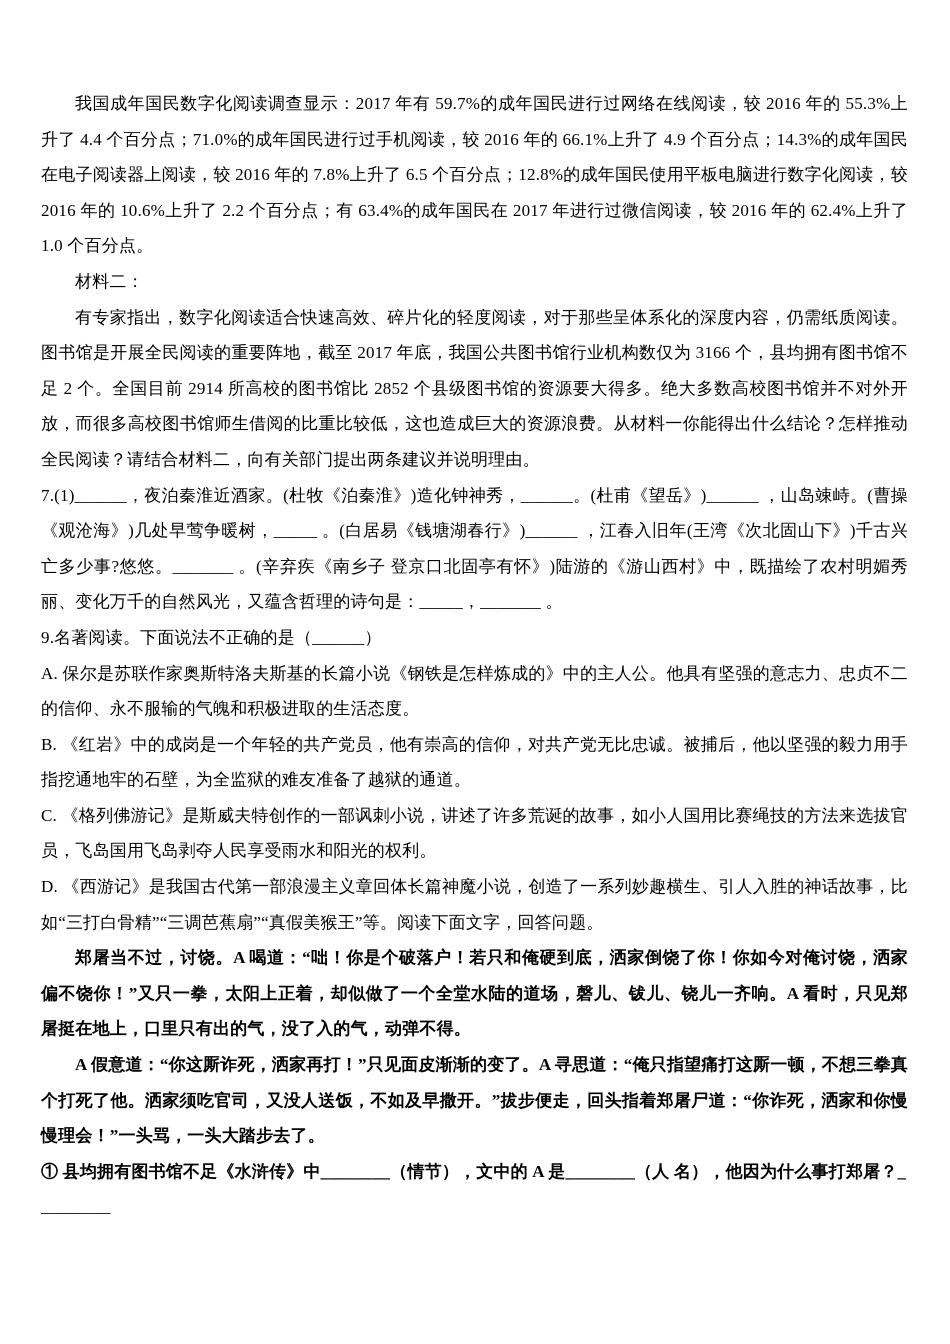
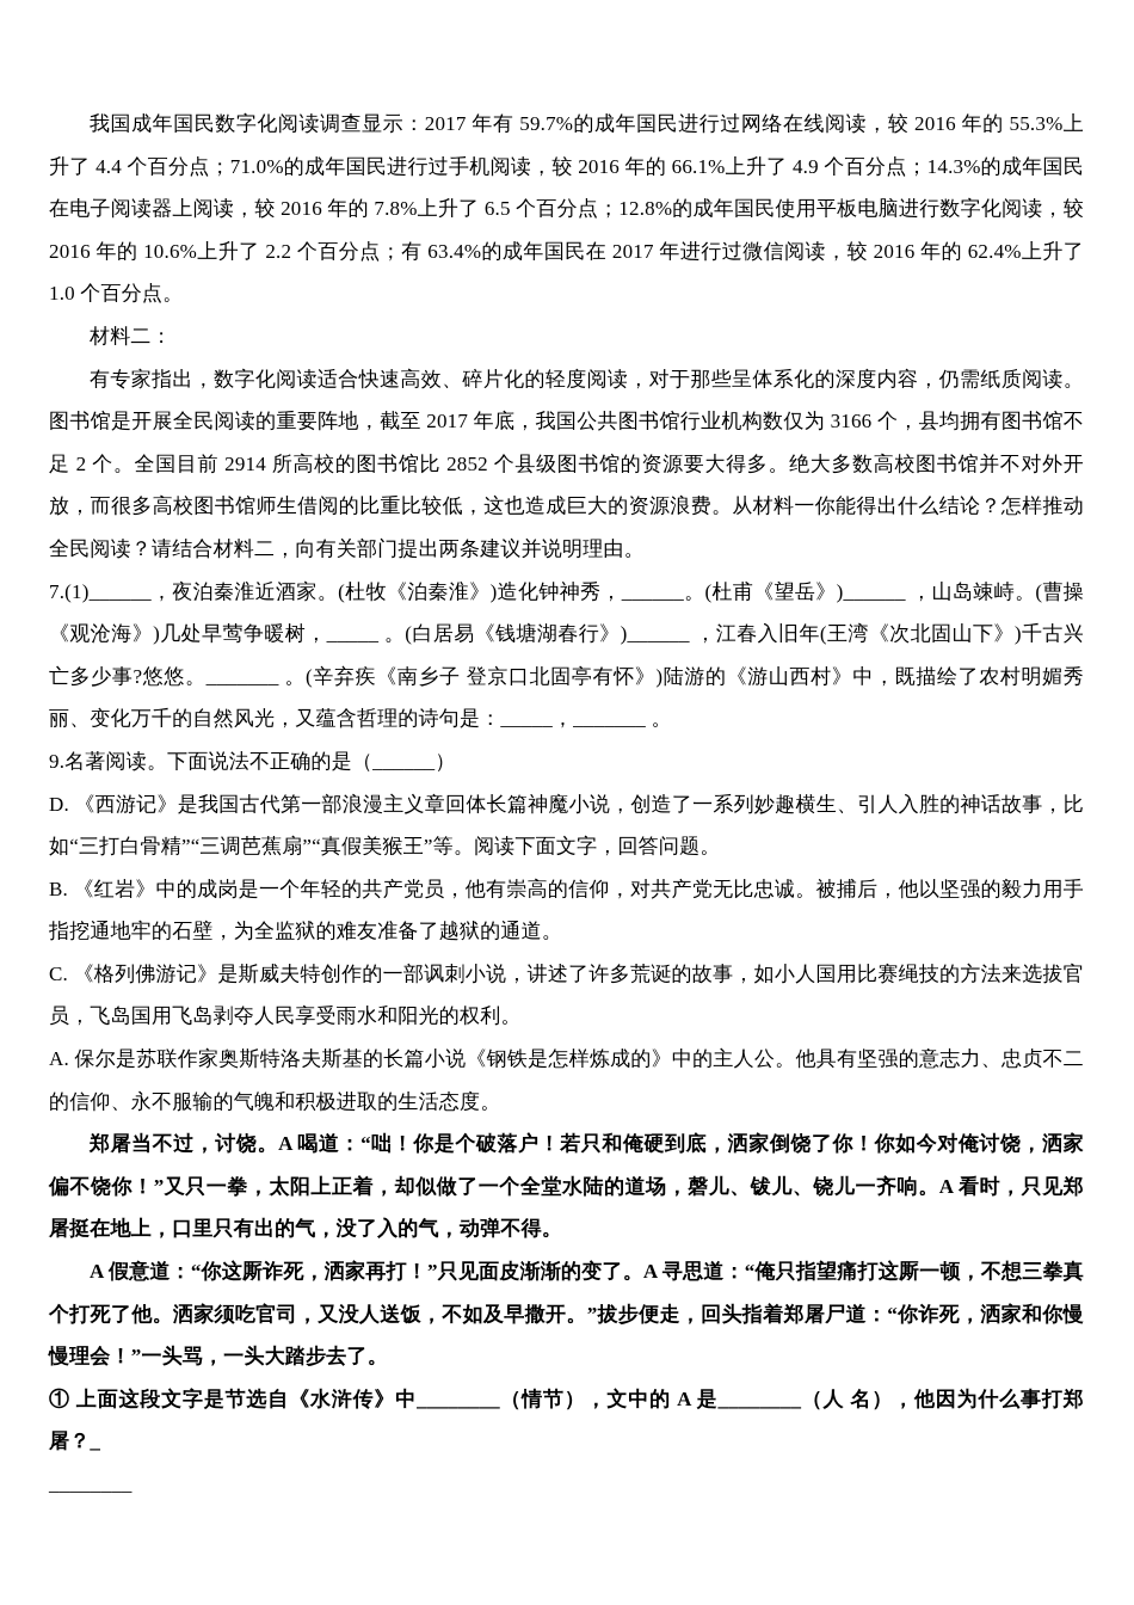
  我国成年国民数字化阅读调查显示：2017 年有 59.7%的成年国民进行过网络在线阅读，较 2016 年的 55.3%上升了 4.4 个百分点；71.0%的成年国民进行过手机阅读，较 2016 年的 66.1%上升了 4.9 个百分点；14.3%的成年国民在电子阅读器上阅读，较 2016 年的 7.8%上升了 6.5 个百分点；12.8%的成年国民使用平板电脑进行数字化阅读，较 2016 年的 10.6%上升了 2.2 个百分点；有 63.4%的成年国民在 2017 年进行过微信阅读，较 2016 年的 62.4%上升了 1.0 个百分点。
  材料二：
  有专家指出，数字化阅读适合快速高效、碎片化的轻度阅读，对于那些呈体系化的深度内容，仍需纸质阅读。图书馆是开展全民阅读的重要阵地，截至 2017 年底，我国公共图书馆行业机构数仅为 3166 个，县均拥有图书馆不足 2 个。全国目前 2914 所高校的图书馆比 2852 个县级图书馆的资源要大得多。绝大多数高校图书馆并不对外开放，而很多高校图书馆师生借阅的比重比较低，这也造成巨大的资源浪费。从材料一你能得出什么结论？怎样推动全民阅读？请结合材料二，向有关部门提出两条建议并说明理由。
  7.(1)______，夜泊秦淮近酒家。(杜牧《泊秦淮》)造化钟神秀，______。(杜甫《望岳》)______ ，山岛竦峙。(曹操《观沧海》)几处早莺争暖树，_____ 。(白居易《钱塘湖春行》)______ ，江春入旧年(王湾《次北固山下》)千古兴亡多少事?悠悠。_______ 。(辛弃疾《南乡子 登京口北固亭有怀》)陆游的《游山西村》中，既描绘了农村明媚秀丽、变化万千的自然风光，又蕴含哲理的诗句是：_____，_______ 。
  9.名著阅读。下面说法不正确的是（______）
- A. 保尔是苏联作家奥斯特洛夫斯基的长篇小说《钢铁是怎样炼成的》中的主人公。他具有坚强的意志力、忠贞不二的信仰、永不服输的气魄和积极进取的生活态度。
+ D. 《西游记》是我国古代第一部浪漫主义章回体长篇神魔小说，创造了一系列妙趣横生、引人入胜的神话故事，比如“三打白骨精”“三调芭蕉扇”“真假美猴王”等。阅读下面文字，回答问题。
  B. 《红岩》中的成岗是一个年轻的共产党员，他有崇高的信仰，对共产党无比忠诚。被捕后，他以坚强的毅力用手指挖通地牢的石壁，为全监狱的难友准备了越狱的通道。
  C. 《格列佛游记》是斯威夫特创作的一部讽刺小说，讲述了许多荒诞的故事，如小人国用比赛绳技的方法来选拔官员，飞岛国用飞岛剥夺人民享受雨水和阳光的权利。
- D. 《西游记》是我国古代第一部浪漫主义章回体长篇神魔小说，创造了一系列妙趣横生、引人入胜的神话故事，比如“三打白骨精”“三调芭蕉扇”“真假美猴王”等。阅读下面文字，回答问题。
+ A. 保尔是苏联作家奥斯特洛夫斯基的长篇小说《钢铁是怎样炼成的》中的主人公。他具有坚强的意志力、忠贞不二的信仰、永不服输的气魄和积极进取的生活态度。
  郑屠当不过，讨饶。A 喝道：“咄！你是个破落户！若只和俺硬到底，洒家倒饶了你！你如今对俺讨饶，洒家偏不饶你！”又只一拳，太阳上正着，却似做了一个全堂水陆的道场，磬儿、钹儿、铙儿一齐响。A 看时，只见郑屠挺在地上，口里只有出的气，没了入的气，动弹不得。
  A 假意道：“你这厮诈死，洒家再打！”只见面皮渐渐的变了。A 寻思道：“俺只指望痛打这厮一顿，不想三拳真个打死了他。洒家须吃官司，又没人送饭，不如及早撒开。”拔步便走，回头指着郑屠尸道：“你诈死，洒家和你慢慢理会！”一头骂，一头大踏步去了。
- ① 县均拥有图书馆不足《水浒传》中________（情节），文中的 A 是________（人 名），他因为什么事打郑屠？_
+ ① 上面这段文字是节选自《水浒传》中________（情节），文中的 A 是________（人 名），他因为什么事打郑屠？_
  ________
